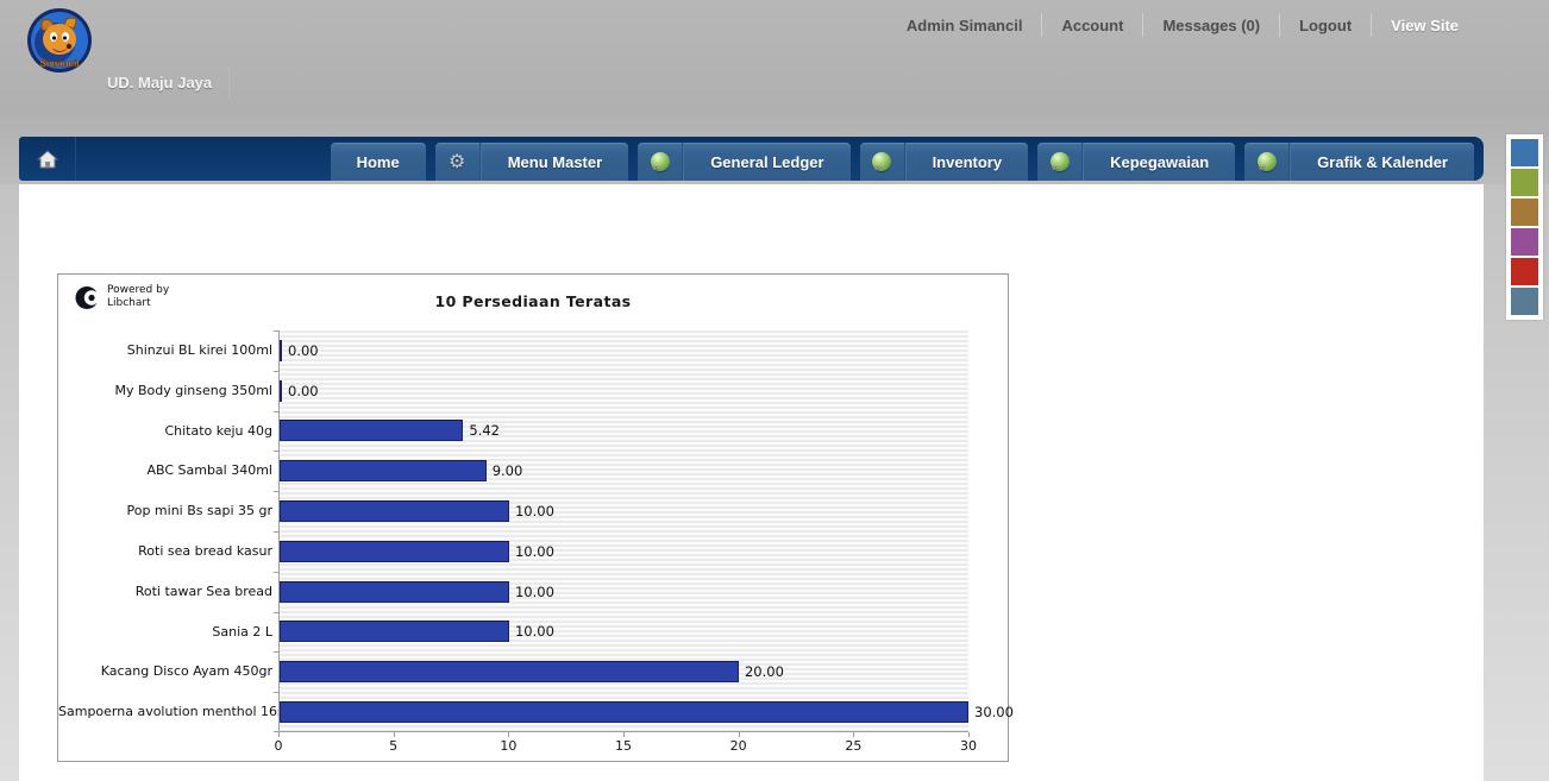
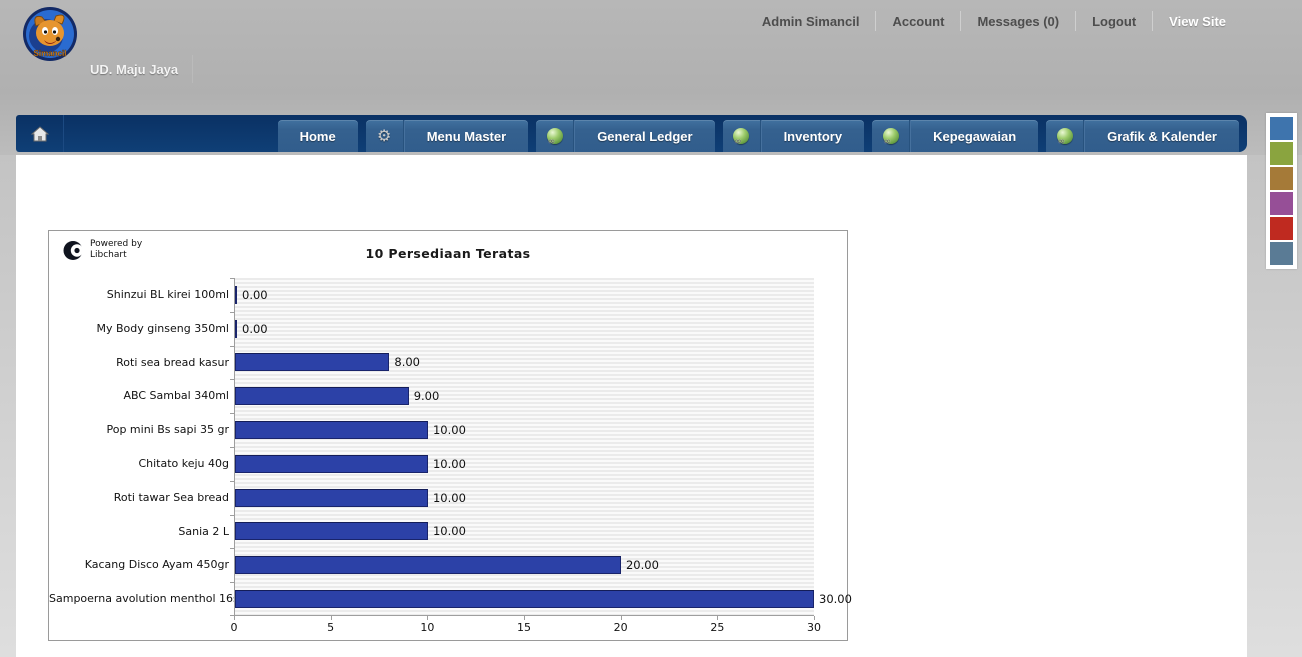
  Simancil
  UD. Maju Jaya
  Admin Simancil
  Account
  Messages (0)
  Logout
  View Site
  Home
  ⚙
  Menu Master
  ∞
  General Ledger
  ∞
  Inventory
  ∞
  Kepegawaian
  ∞
  Grafik & Kalender
  Powered by
  Libchart
  10 Persediaan Teratas
  Shinzui BL kirei 100ml
  My Body ginseng 350ml
- Chitato keju 40g
+ Roti sea bread kasur
  ABC Sambal 340ml
  Pop mini Bs sapi 35 gr
- Roti sea bread kasur
+ Chitato keju 40g
  Roti tawar Sea bread
  Sania 2 L
  Kacang Disco Ayam 450gr
  Sampoerna avolution menthol 16
  0.00
  0.00
- 5.42
+ 8.00
  9.00
  10.00
  10.00
  10.00
  10.00
  20.00
  30.00
  0
  5
  10
  15
  20
  25
  30
